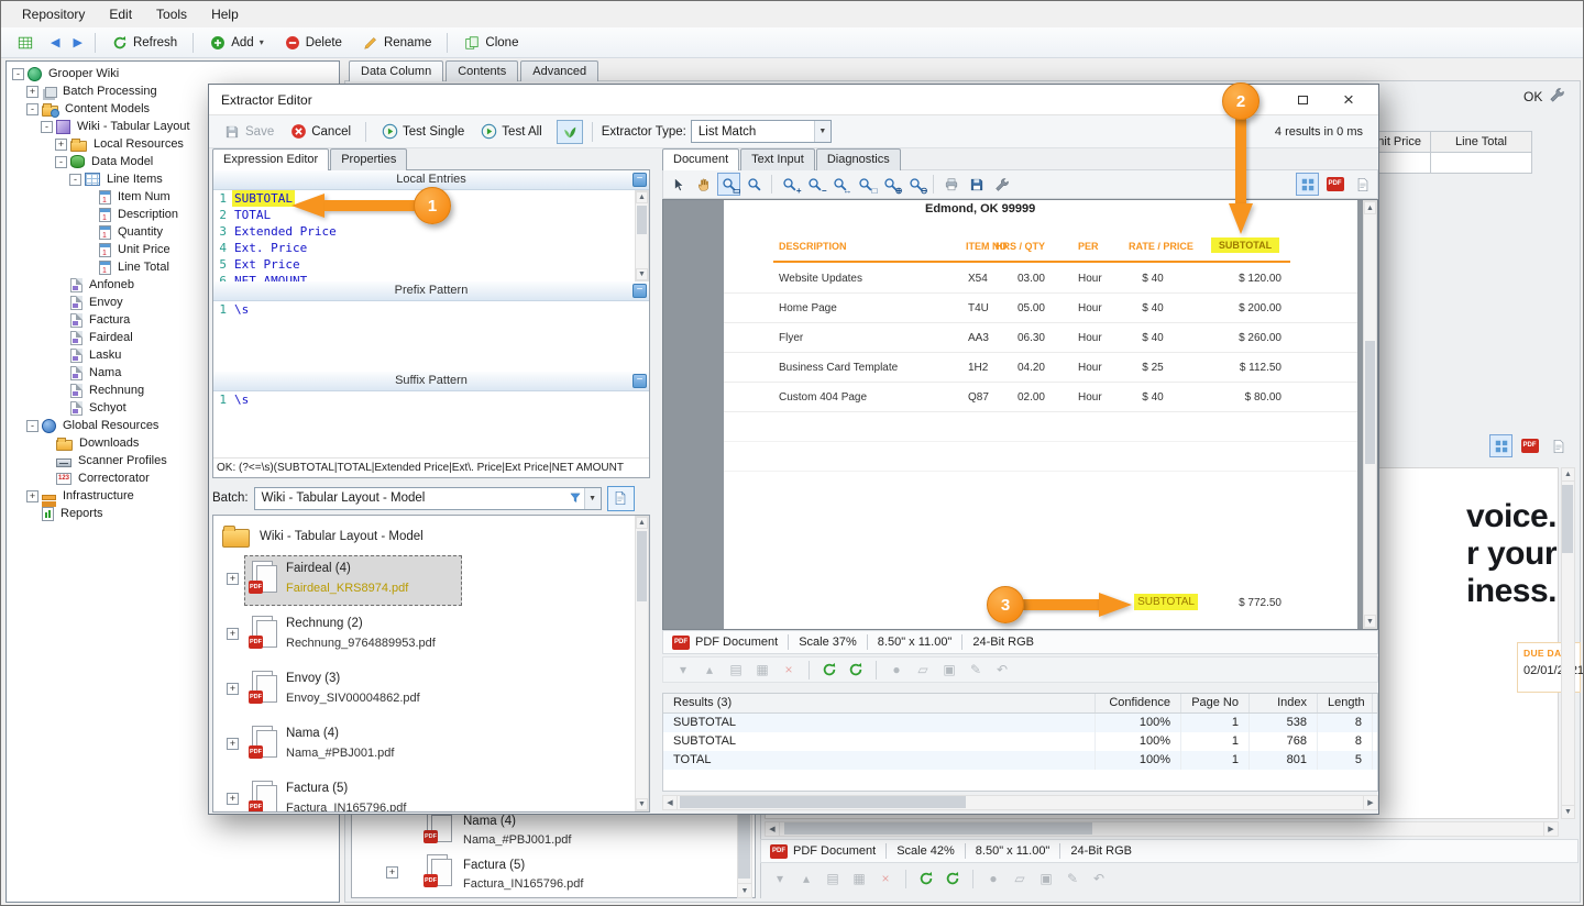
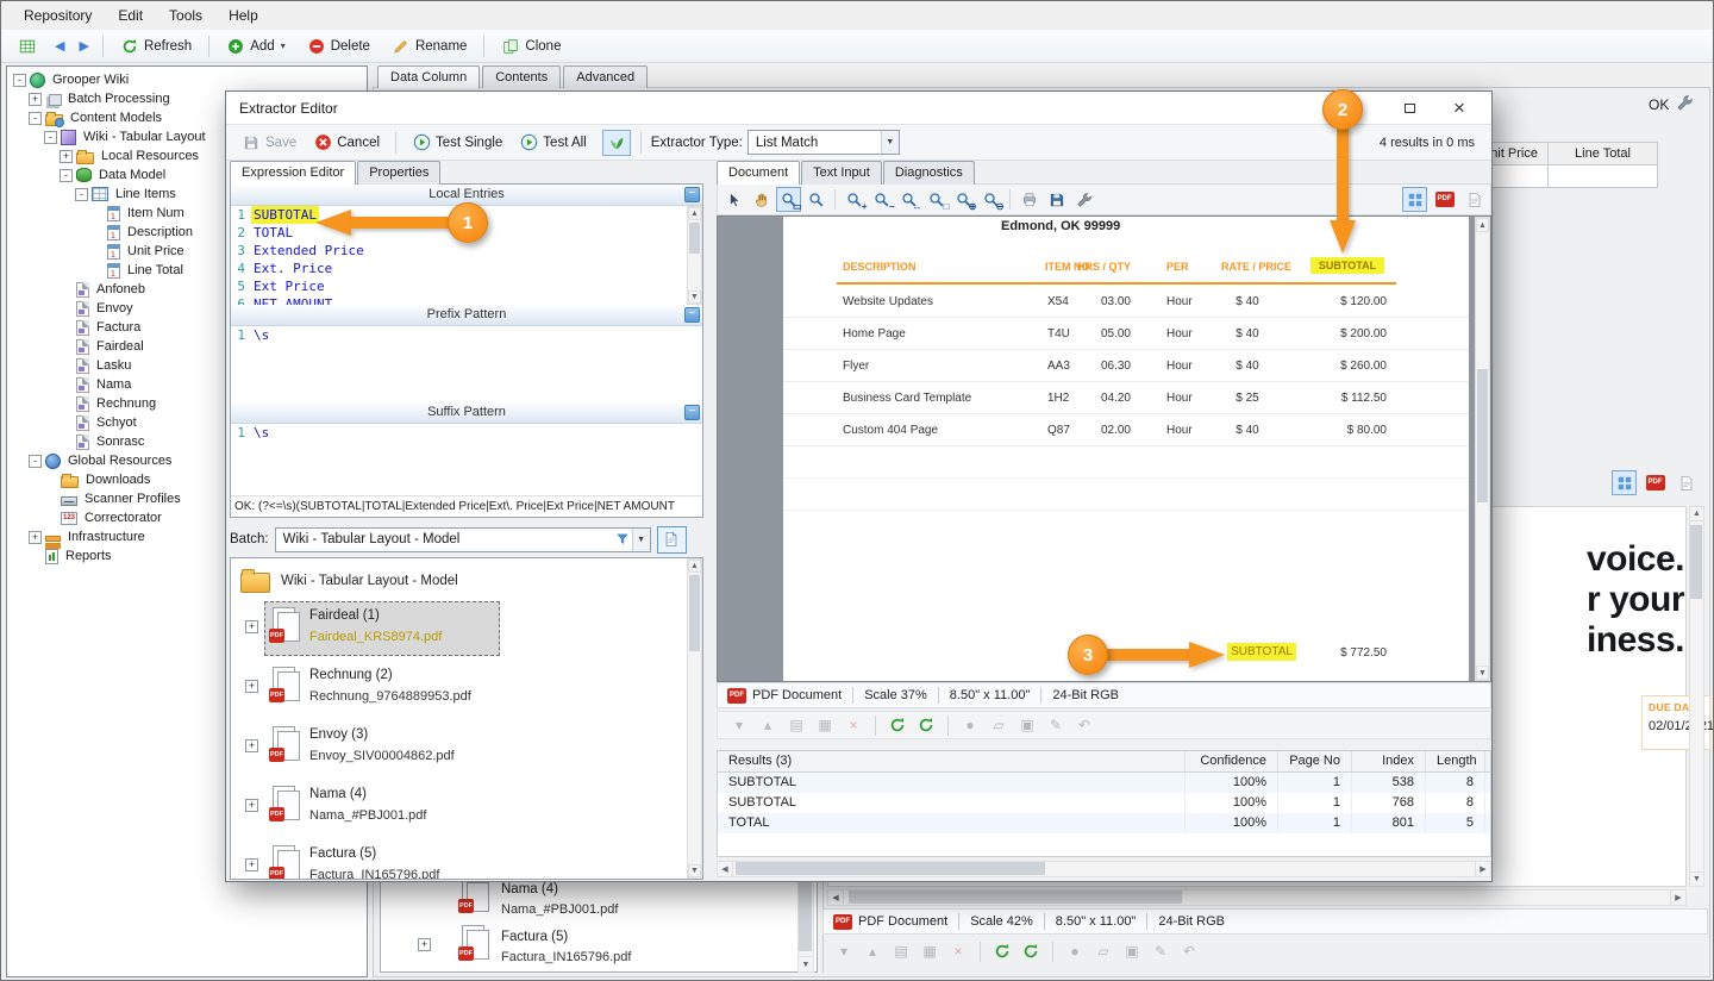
  Repository
  Edit
  Tools
  Help
  ◀
  ▶
  Refresh
  Add
  ▾
  Delete
  Rename
  Clone
  -
  Grooper Wiki
  +
  Batch Processing
  -
  Content Models
  -
  Wiki - Tabular Layout
  +
  Local Resources
  -
  Data Model
  -
  Line Items
  Item Num
  Description
- Quantity
  Unit Price
  Line Total
  Anfoneb
  Envoy
  Factura
  Fairdeal
  Lasku
  Nama
  Rechnung
  Schyot
+ Sonrasc
  -
  Global Resources
  Downloads
  Scanner Profiles
  Correctorator
  +
  Infrastructure
  Reports
  Data Column
  Contents
  Advanced
  OK
  nit Price
  Line Total
  +
  Nama (4)
  Nama_#PBJ001.pdf
  Factura (5)
  Factura_IN165796.pdf
  voice.
  r your
  iness.
  DUE DA
  02/01/1
  PDF Document
  Scale 42%
  8.50" x 11.00"
  24-Bit RGB
  ▾
  ▴
  ▤
  ▦
  ×
  ●
  ▱
  ▣
  ✎
  ↶
  Extractor Editor
  ×
  Save
  Cancel
  Test Single
  Test All
  Extractor Type:
  List Match
  4 results in 0 ms
  Expression Editor
  Properties
  Local Entries
  −
  1
  SUBTOTAL
  2
  TOTAL
  3
  Extended Price
  4
  Ext. Price
  5
  Ext Price
  Prefix Pattern
  −
  1
  \s
  Suffix Pattern
  −
  1
  \s
  OK: (?<=\s)(SUBTOTAL|TOTAL|Extended Price|Ext\. Price|Ext Price|NET AMOUNT
  Batch:
  Wiki - Tabular Layout - Model
  Wiki - Tabular Layout - Model
  +
- Fairdeal (4)
+ Fairdeal (1)
  Fairdeal_KRS8974.pdf
  +
  Rechnung (2)
  Rechnung_9764889953.pdf
  +
  Envoy (3)
  Envoy_SIV00004862.pdf
  +
  Nama (4)
  Nama_#PBJ001.pdf
  +
  Factura (5)
  Factura_IN165796.pdf
  Document
  Text Input
  Diagnostics
  ▭
  +
  −
  ↔
  □
  ⊕
  ⊖
  Edmond, OK 99999
  DESCRIPTION
  ITEM NO
  HRS / QTY
  PER
  RATE / PRICE
  SUBTOTAL
  Website Updates
  X54
  03.00
  Hour
  $ 40
  $ 120.00
  Home Page
  T4U
  05.00
  Hour
  $ 40
  $ 200.00
  Flyer
  AA3
  06.30
  Hour
  $ 40
  $ 260.00
  Business Card Template
  1H2
  04.20
  Hour
  $ 25
  $ 112.50
  Custom 404 Page
  Q87
  02.00
  Hour
  $ 40
  $ 80.00
  SUBTOTAL
  $ 772.50
  PDF Document
  Scale 37%
  8.50" x 11.00"
  24-Bit RGB
  ▾
  ▴
  ▤
  ▦
  ×
  ●
  ▱
  ▣
  ✎
  ↶
  Results (3)
  Confidence
  Page No
  Index
  Length
  SUBTOTAL
  100%
  1
  538
  8
  SUBTOTAL
  100%
  1
  768
  8
  TOTAL
  100%
  1
  801
  5
  1
  2
  3
